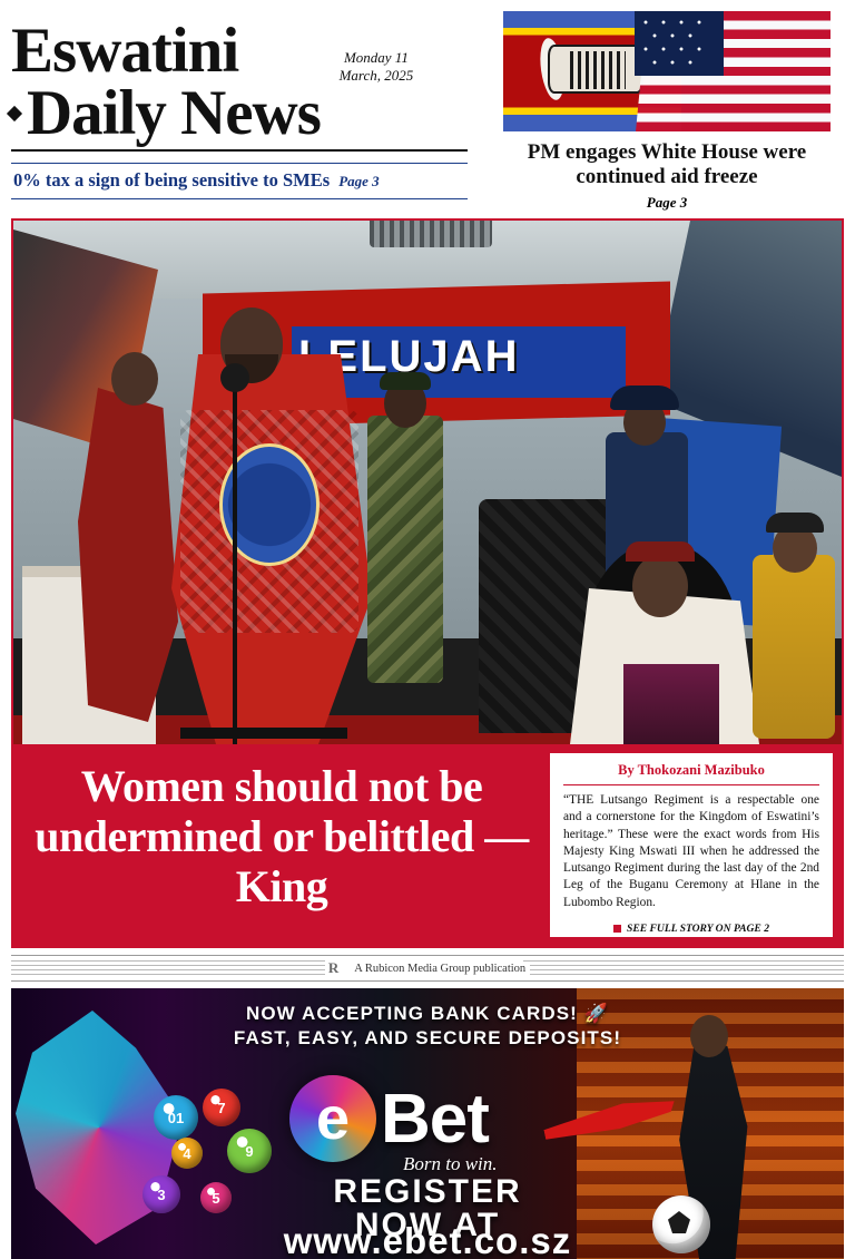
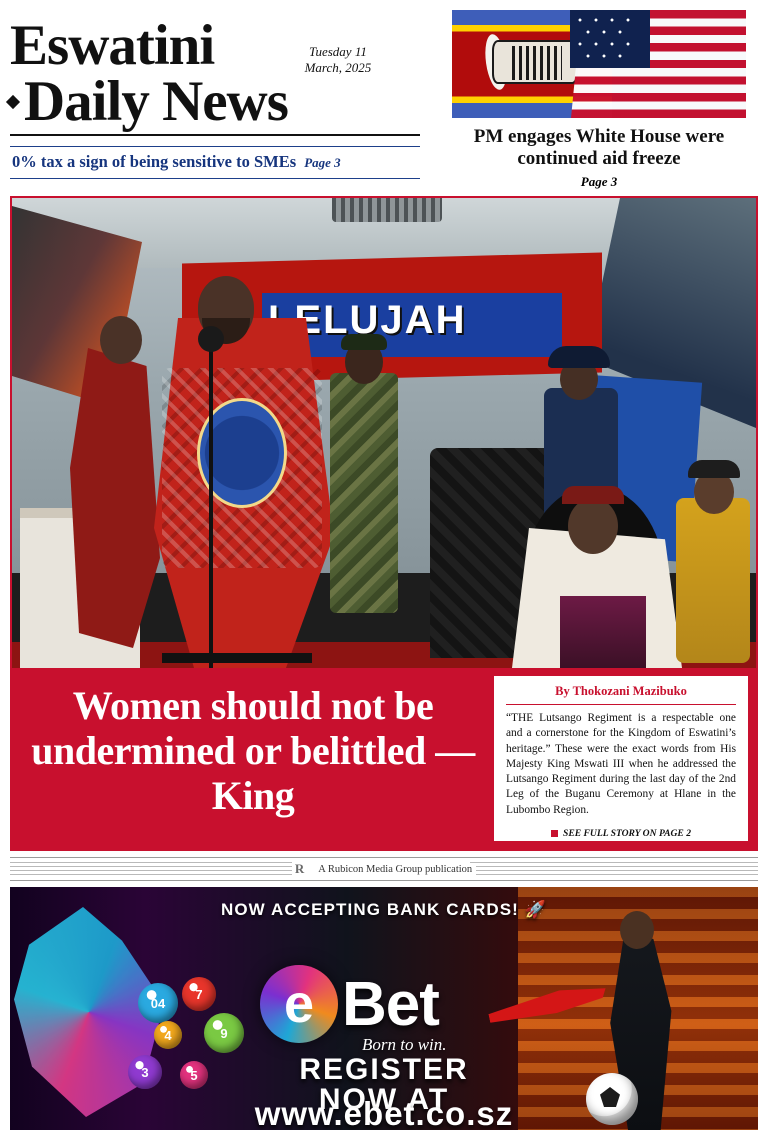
  Eswatini
  Daily News
- Monday 11
+ Tuesday 11
  March, 2025
  0% tax a sign of being sensitive to SMEs
  Page 3
  PM engages White House were continued aid freeze
  Page 3
  ELUJAH
  Women should not be undermined or belittled — King
  By Thokozani Mazibuko
  “THE Lutsango Regiment is a respectable one and a cornerstone for the Kingdom of Eswatini’s heritage.” These were the exact words from His Majesty King Mswati III when he addressed the Lutsango Regiment during the last day of the 2nd Leg of the Buganu Ceremony at Hlane in the Lubombo Region.
  SEE FULL STORY ON PAGE 2
  R
  A Rubicon Media Group publication
- 01
+ 04
  7
  4
  9
  3
  5
  NOW ACCEPTING BANK CARDS! 🚀
- FAST, EASY, AND SECURE DEPOSITS!
  e
  Bet
  Born to win.
  REGISTER
  NOW AT
  www.ebet.co.sz
